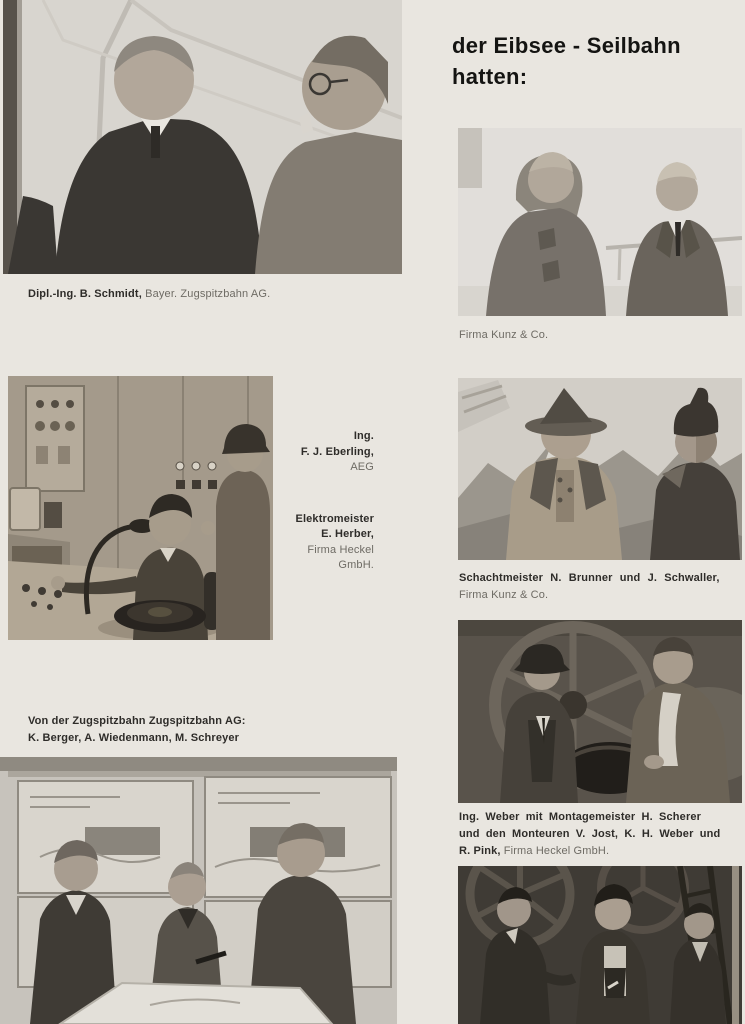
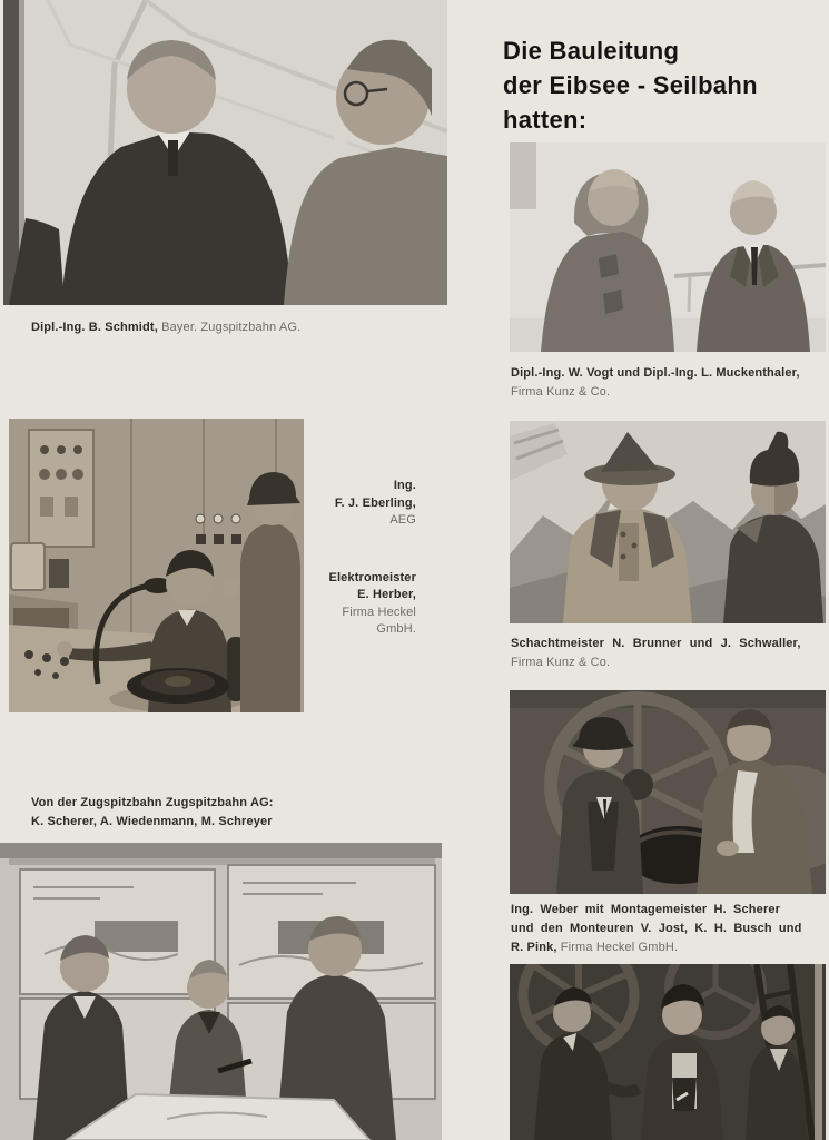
  Dipl.-Ing. B. Schmidt, Bayer. Zugspitzbahn AG.
  Ing.
  F. J. Eberling,
  AEG
  Elektromeister
  E. Herber,
  Firma Heckel
  GmbH.
  Von der Zugspitzbahn Zugspitzbahn AG:
- K. Berger, A. Wiedenmann, M. Schreyer
+ K. Scherer, A. Wiedenmann, M. Schreyer
+ Die Bauleitung
  der Eibsee - Seilbahn
  hatten:
+ Dipl.-Ing. W. Vogt und Dipl.-Ing. L. Muckenthaler,
  Firma Kunz & Co.
  Schachtmeister N. Brunner und J. Schwaller,
  Firma Kunz & Co.
  Ing. Weber mit Montagemeister H. Scherer
- und den Monteuren V. Jost, K. H. Weber und
+ und den Monteuren V. Jost, K. H. Busch und
  R. Pink, Firma Heckel GmbH.
